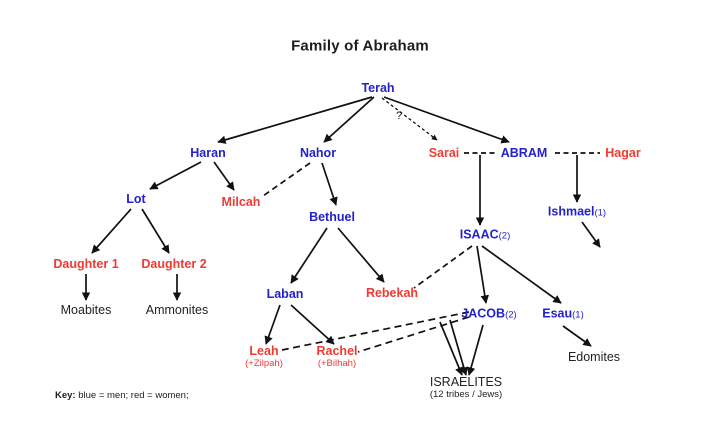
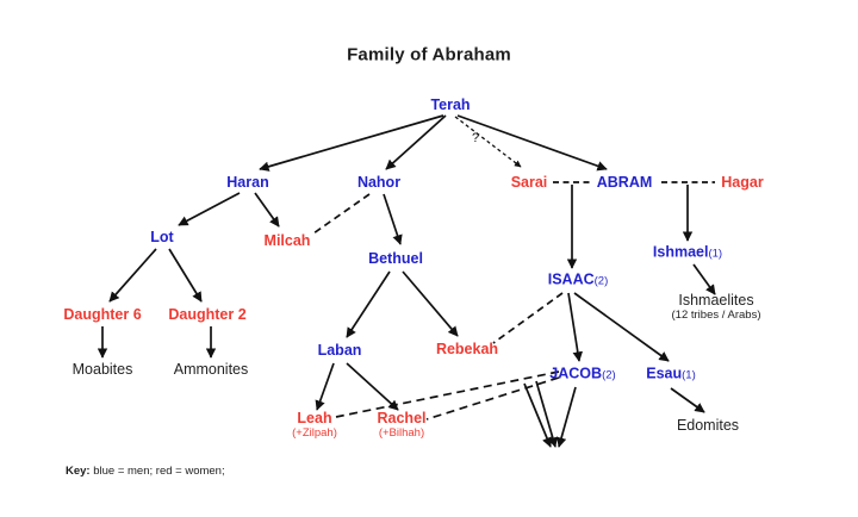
  Family of Abraham
  ?
  Terah
  Haran
  Nahor
  Sarai
  ABRAM
  Hagar
  Lot
  Milcah
  Bethuel
  ISAAC(2)
  Ishmael(1)
- Daughter 1
+ Daughter 6
  Daughter 2
+ Ishmaelites
+ (12 tribes / Arabs)
  Laban
  Rebekah
  Moabites
  Ammonites
  JACOB(2)
  Esau(1)
  Leah
  (+Zilpah)
  Rachel
  (+Bilhah)
  Edomites
- ISRAELITES
- (12 tribes / Jews)
  Key: blue = men; red = women;
